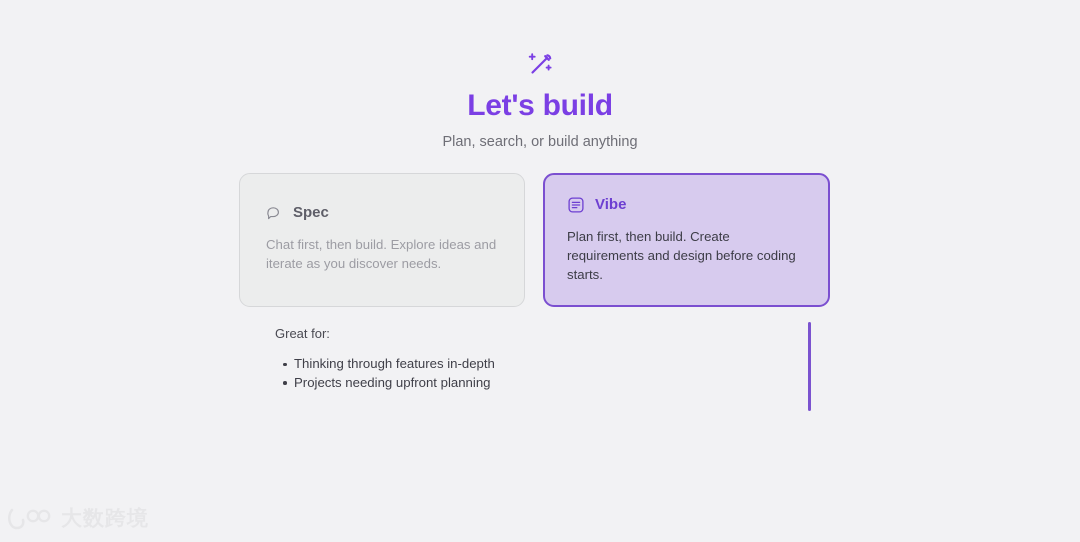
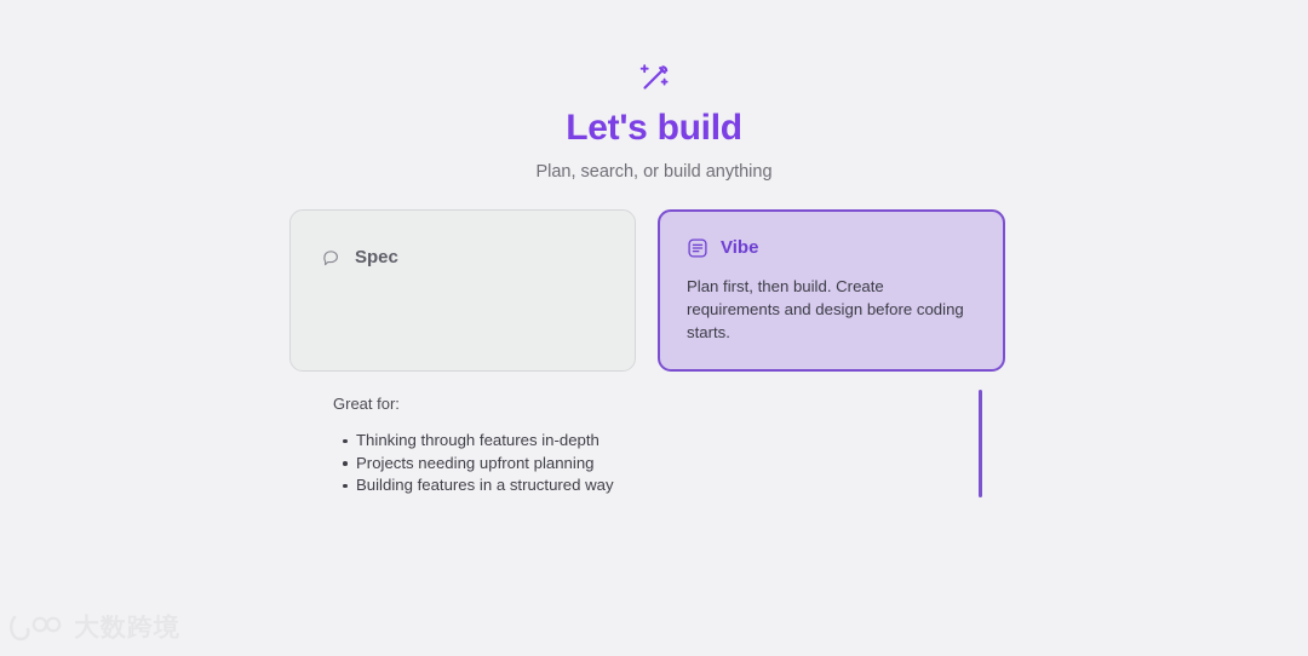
  Let's build
  Plan, search, or build anything
  Spec
- Chat first, then build. Explore ideas and iterate as you discover needs.
  Vibe
  Plan first, then build. Create requirements and design before coding starts.
  Great for:
  Thinking through features in-depth
  Projects needing upfront planning
+ Building features in a structured way
